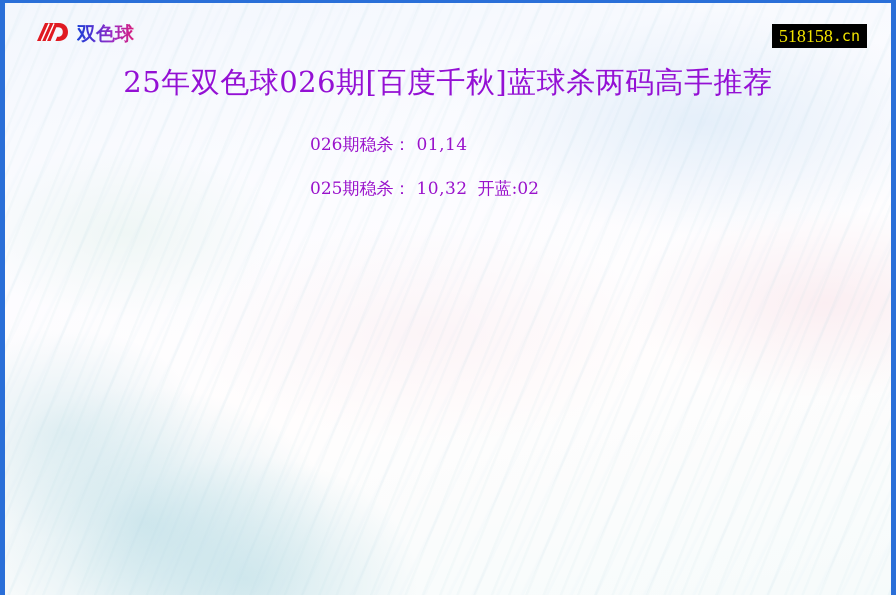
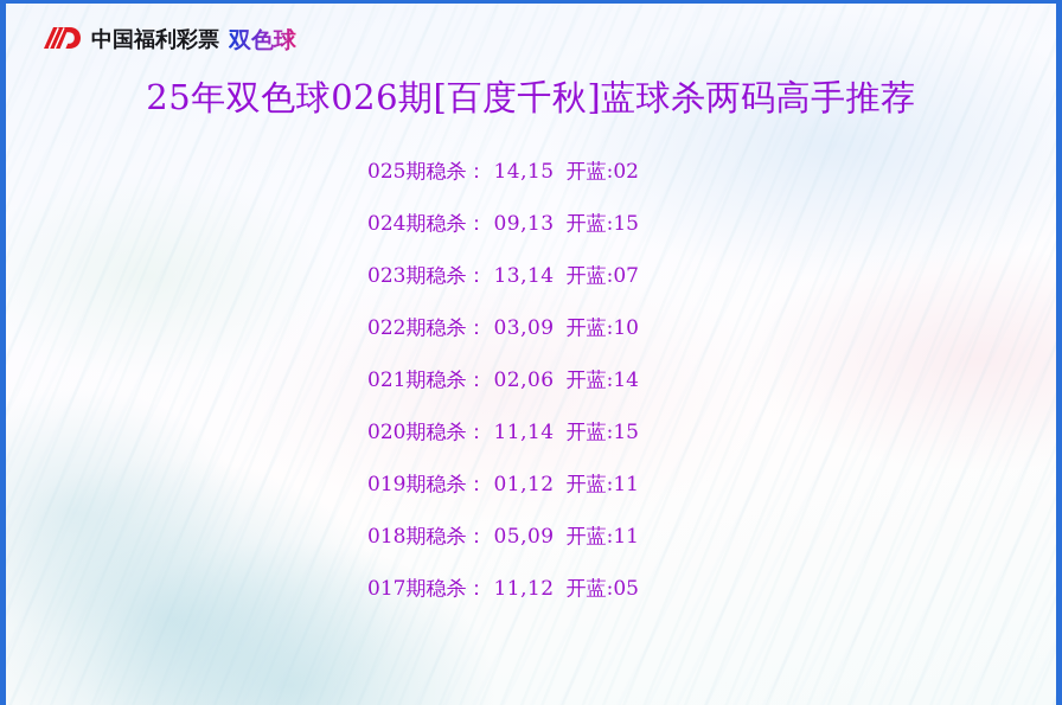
+ 中国福利彩票
  双色球
- 518158
- .cn
  25年双色球026期[百度千秋]蓝球杀两码高手推荐
- 026期稳杀： 01,14
- 025期稳杀： 10,32 开蓝:02
+ 025期稳杀： 14,15 开蓝:02
+ 024期稳杀： 09,13 开蓝:15
+ 023期稳杀： 13,14 开蓝:07
+ 022期稳杀： 03,09 开蓝:10
+ 021期稳杀： 02,06 开蓝:14
+ 020期稳杀： 11,14 开蓝:15
+ 019期稳杀： 01,12 开蓝:11
+ 018期稳杀： 05,09 开蓝:11
+ 017期稳杀： 11,12 开蓝:05
